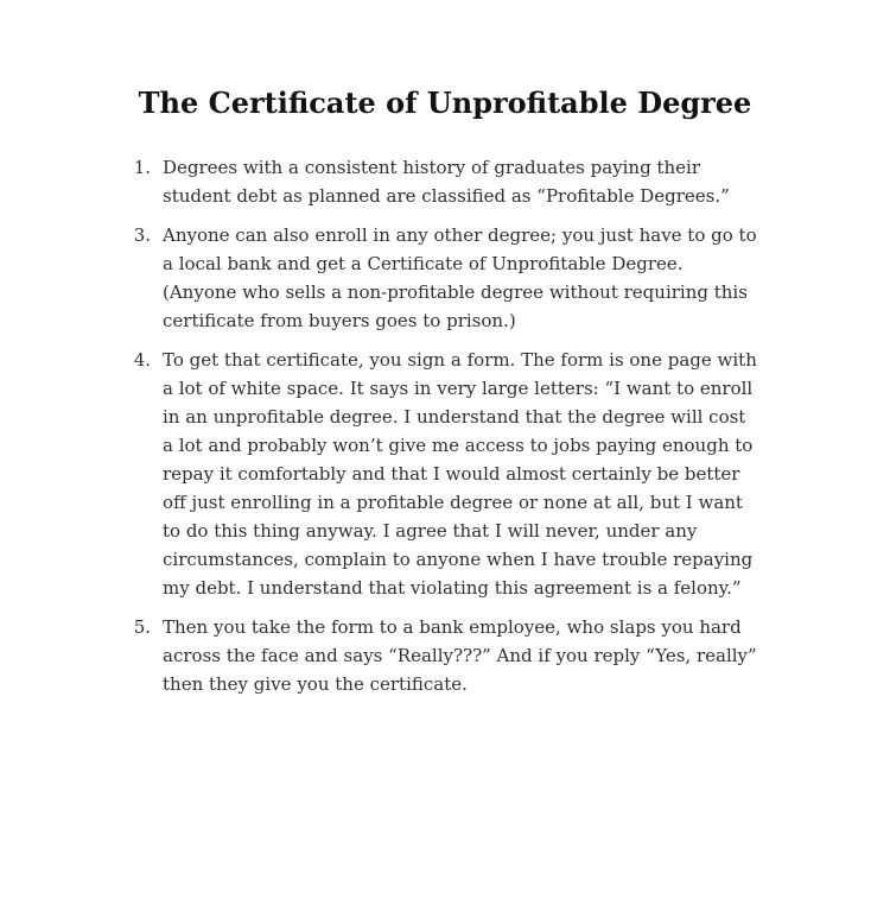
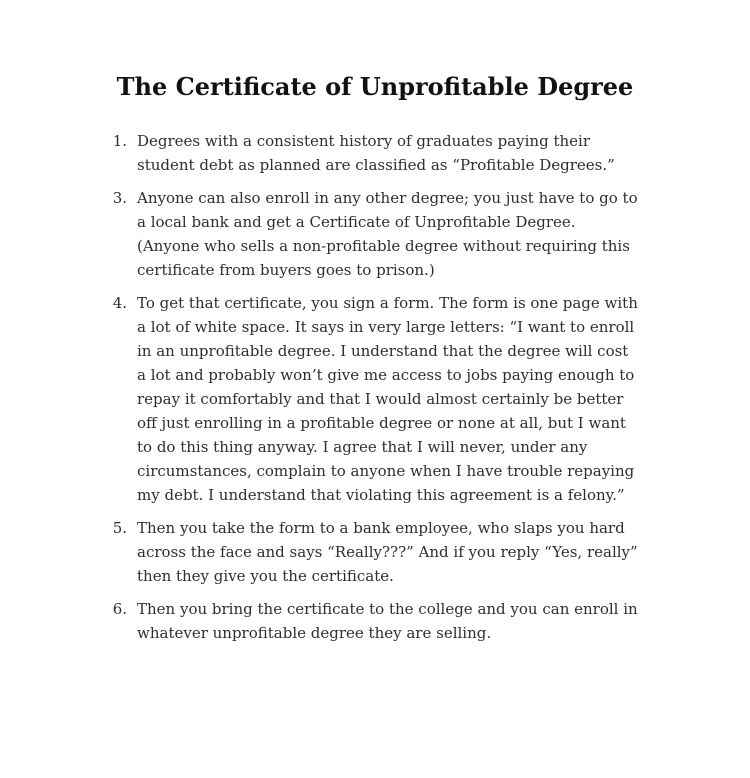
  The Certificate of Unprofitable Degree
  1.
  Degrees with a consistent history of graduates paying their
  student debt as planned are classified as “Profitable Degrees.”
  3.
  Anyone can also enroll in any other degree; you just have to go to
  a local bank and get a Certificate of Unprofitable Degree.
  (Anyone who sells a non-profitable degree without requiring this
  certificate from buyers goes to prison.)
  4.
  To get that certificate, you sign a form. The form is one page with
  a lot of white space. It says in very large letters: “I want to enroll
  in an unprofitable degree. I understand that the degree will cost
  a lot and probably won’t give me access to jobs paying enough to
  repay it comfortably and that I would almost certainly be better
  off just enrolling in a profitable degree or none at all, but I want
  to do this thing anyway. I agree that I will never, under any
  circumstances, complain to anyone when I have trouble repaying
  my debt. I understand that violating this agreement is a felony.”
  5.
  Then you take the form to a bank employee, who slaps you hard
  across the face and says “Really???” And if you reply “Yes, really”
  then they give you the certificate.
+ 6.
+ Then you bring the certificate to the college and you can enroll in
+ whatever unprofitable degree they are selling.
